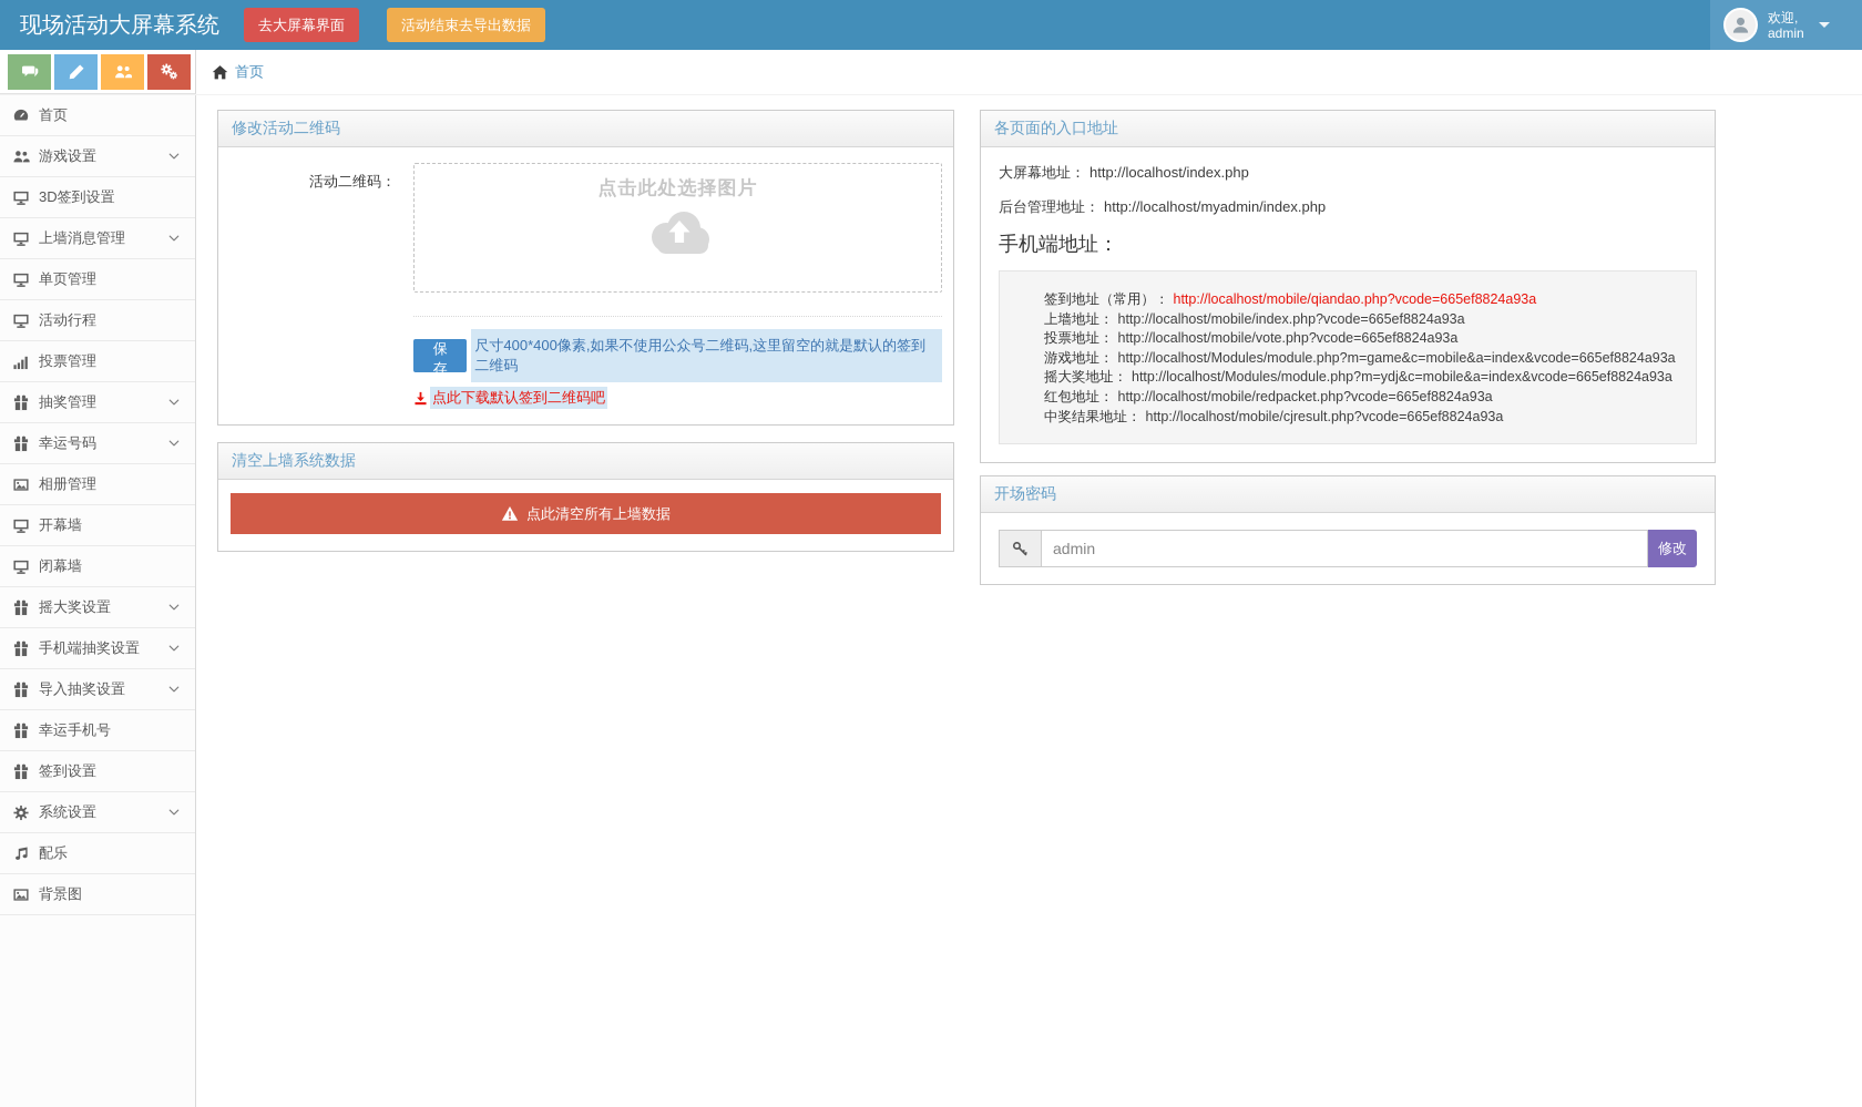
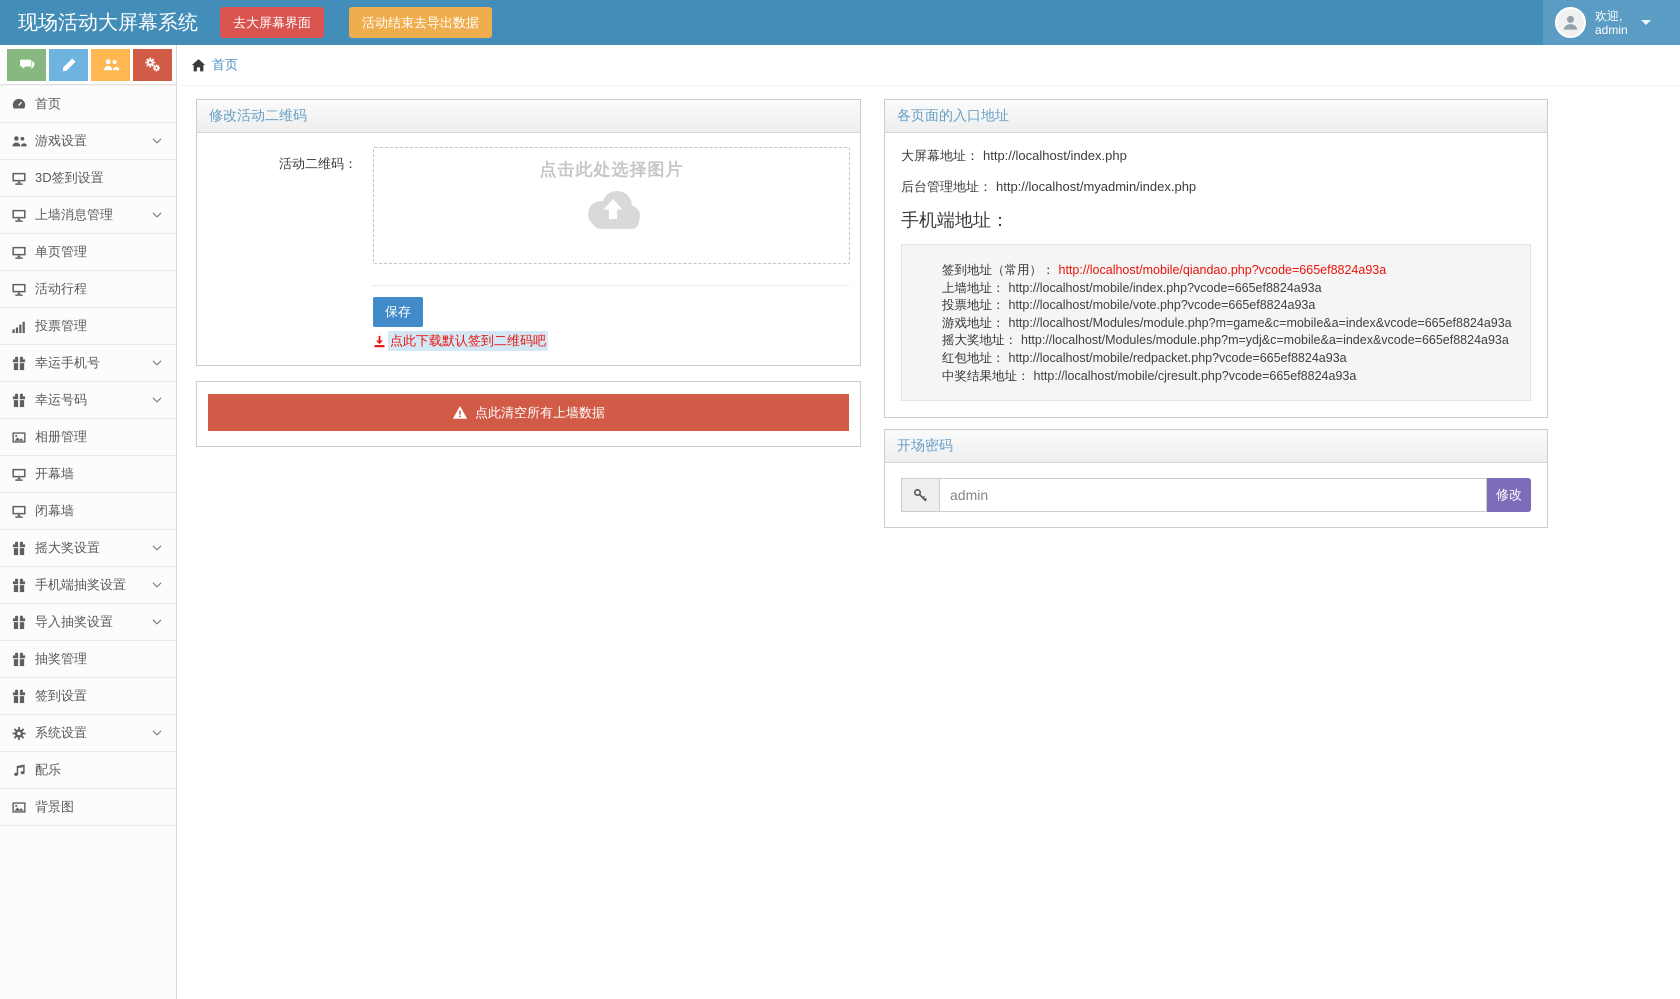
  现场活动大屏幕系统
  去大屏幕界面
  活动结束去导出数据
  欢迎,
  admin
  首页
  首页
  游戏设置
  3D签到设置
  上墙消息管理
  单页管理
  活动行程
  投票管理
- 抽奖管理
+ 幸运手机号
  幸运号码
  相册管理
  开幕墙
  闭幕墙
  摇大奖设置
  手机端抽奖设置
  导入抽奖设置
- 幸运手机号
+ 抽奖管理
  签到设置
  系统设置
  配乐
  背景图
  修改活动二维码
  活动二维码：
  点击此处选择图片
  保存
- 尺寸400*400像素,如果不使用公众号二维码,这里留空的就是默认的签到二维码
  点此下载默认签到二维码吧
- 清空上墙系统数据
  点此清空所有上墙数据
  各页面的入口地址
  大屏幕地址： http://localhost/index.php
  后台管理地址： http://localhost/myadmin/index.php
  手机端地址：
  签到地址（常用）： http://localhost/mobile/qiandao.php?vcode=665ef8824a93a
  上墙地址： http://localhost/mobile/index.php?vcode=665ef8824a93a
  投票地址： http://localhost/mobile/vote.php?vcode=665ef8824a93a
  游戏地址： http://localhost/Modules/module.php?m=game&c=mobile&a=index&vcode=665ef8824a93a
  摇大奖地址： http://localhost/Modules/module.php?m=ydj&c=mobile&a=index&vcode=665ef8824a93a
  红包地址： http://localhost/mobile/redpacket.php?vcode=665ef8824a93a
  中奖结果地址： http://localhost/mobile/cjresult.php?vcode=665ef8824a93a
  开场密码
  admin
  修改
